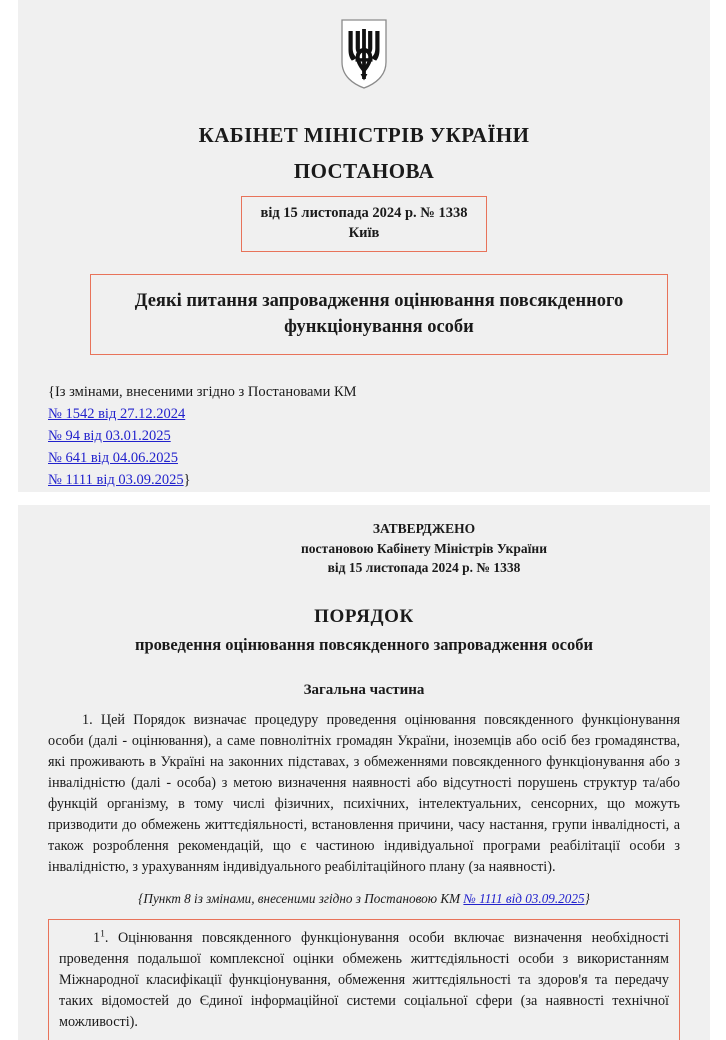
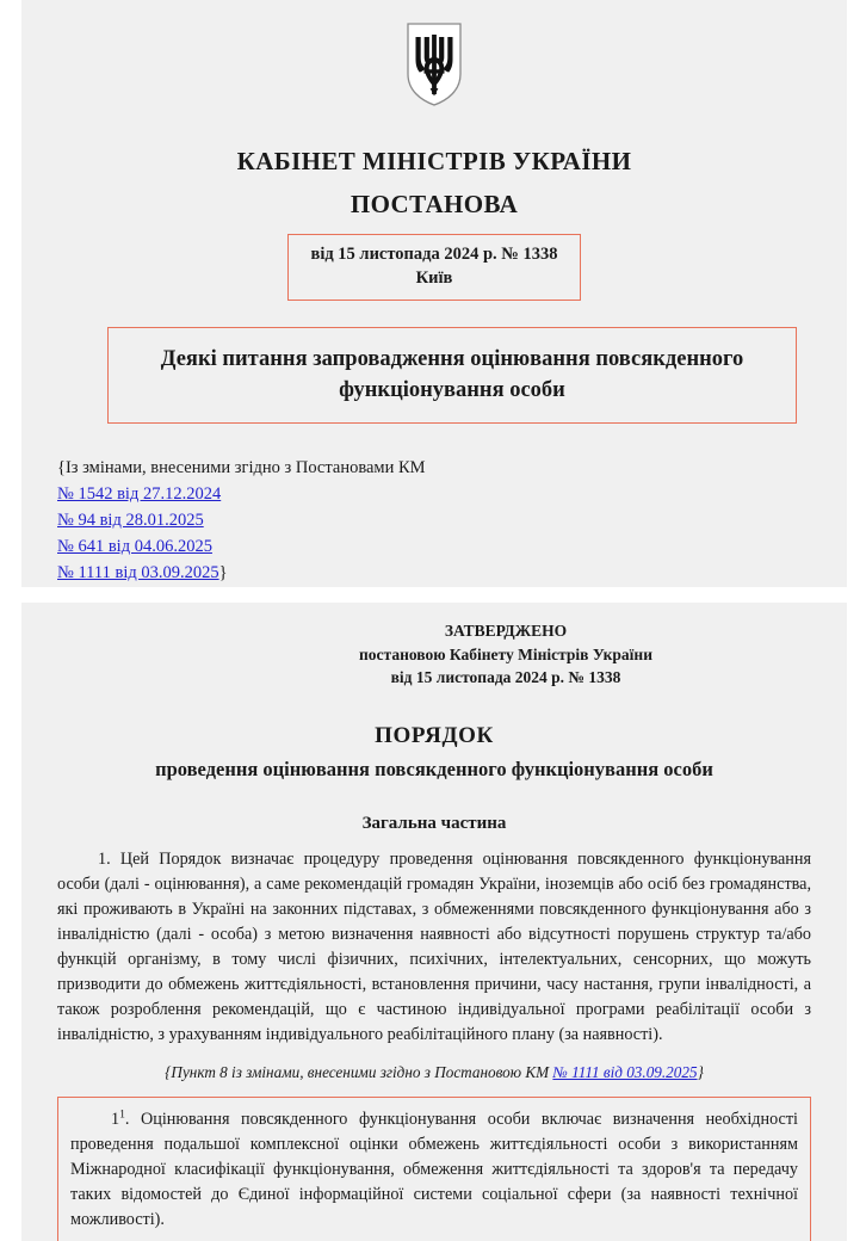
  КАБІНЕТ МІНІСТРІВ УКРАЇНИ
  ПОСТАНОВА
  від 15 листопада 2024 р. № 1338
  Київ
  Деякі питання запровадження оцінювання повсякденного функціонування особи
  {Із змінами, внесеними згідно з Постановами КМ
  № 1542 від 27.12.2024
- № 94 від 03.01.2025
+ № 94 від 28.01.2025
  № 641 від 04.06.2025
  № 1111 від 03.09.2025}
  ЗАТВЕРДЖЕНО
  постановою Кабінету Міністрів України
  від 15 листопада 2024 р. № 1338
  ПОРЯДОК
- проведення оцінювання повсякденного запровадження особи
+ проведення оцінювання повсякденного функціонування особи
  Загальна частина
- 1. Цей Порядок визначає процедуру проведення оцінювання повсякденного функціонування особи (далі - оцінювання), а саме повнолітніх громадян України, іноземців або осіб без громадянства, які проживають в Україні на законних підставах, з обмеженнями повсякденного функціонування або з інвалідністю (далі - особа) з метою визначення наявності або відсутності порушень структур та/або функцій організму, в тому числі фізичних, психічних, інтелектуальних, сенсорних, що можуть призводити до обмежень життєдіяльності, встановлення причини, часу настання, групи інвалідності, а також розроблення рекомендацій, що є частиною індивідуальної програми реабілітації особи з інвалідністю, з урахуванням індивідуального реабілітаційного плану (за наявності).
+ 1. Цей Порядок визначає процедуру проведення оцінювання повсякденного функціонування особи (далі - оцінювання), а саме рекомендацій громадян України, іноземців або осіб без громадянства, які проживають в Україні на законних підставах, з обмеженнями повсякденного функціонування або з інвалідністю (далі - особа) з метою визначення наявності або відсутності порушень структур та/або функцій організму, в тому числі фізичних, психічних, інтелектуальних, сенсорних, що можуть призводити до обмежень життєдіяльності, встановлення причини, часу настання, групи інвалідності, а також розроблення рекомендацій, що є частиною індивідуальної програми реабілітації особи з інвалідністю, з урахуванням індивідуального реабілітаційного плану (за наявності).
  {Пункт 8 із змінами, внесеними згідно з Постановою КМ № 1111 від 03.09.2025}
  11. Оцінювання повсякденного функціонування особи включає визначення необхідності проведення подальшої комплексної оцінки обмежень життєдіяльності особи з використанням Міжнародної класифікації функціонування, обмеження життєдіяльності та здоров'я та передачу таких відомостей до Єдиної інформаційної системи соціальної сфери (за наявності технічної можливості).
